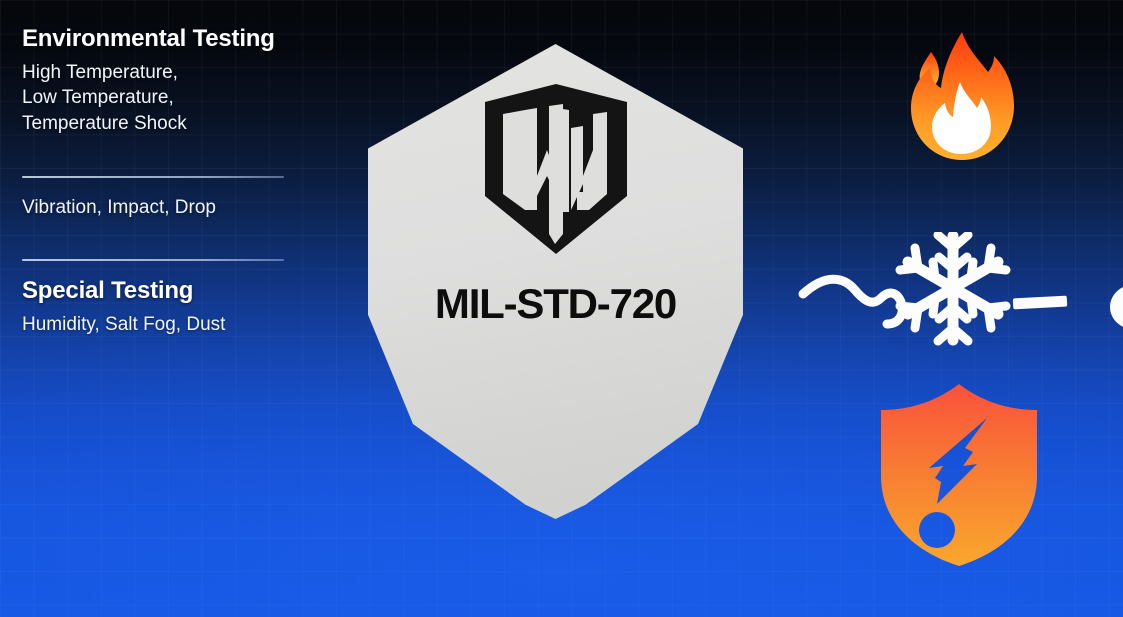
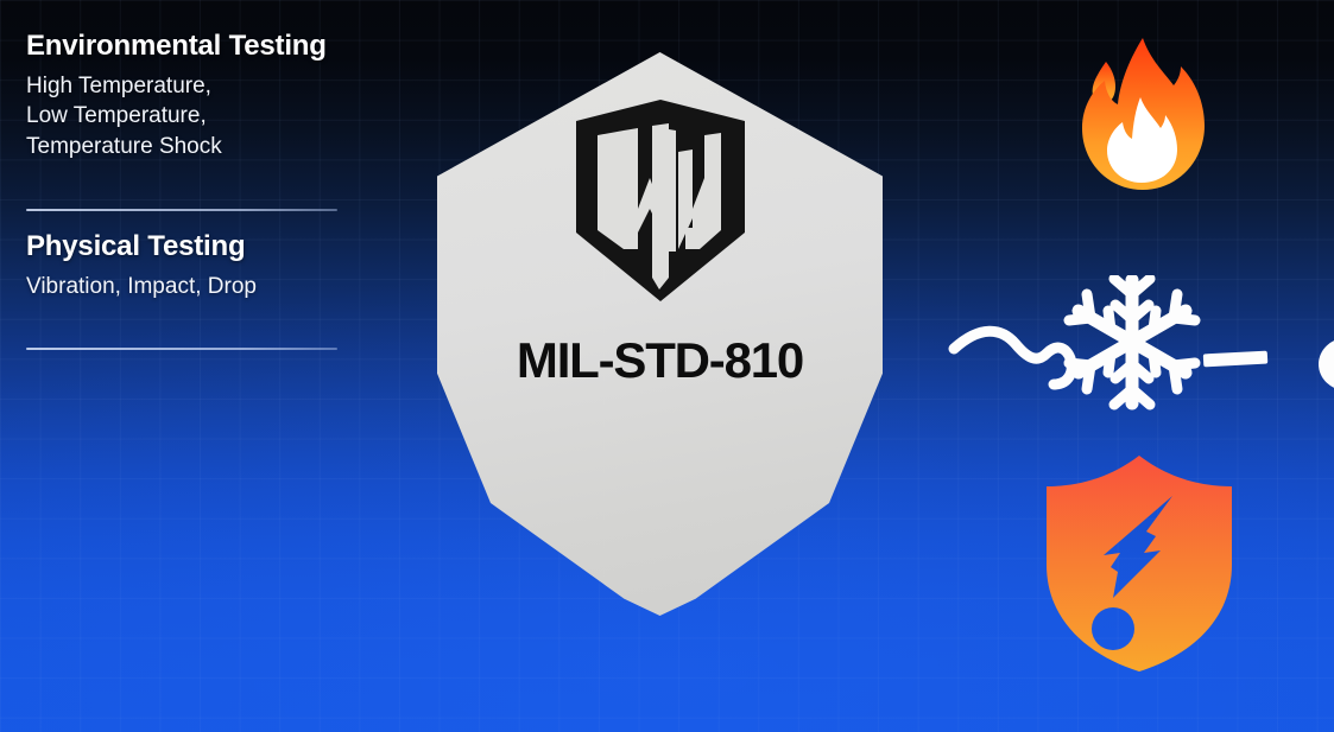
  Environmental Testing
  High Temperature,
  Low Temperature,
  Temperature Shock
+ Physical Testing
  Vibration, Impact, Drop
- Special Testing
- Humidity, Salt Fog, Dust
- MIL-STD-720
+ MIL-STD-810
